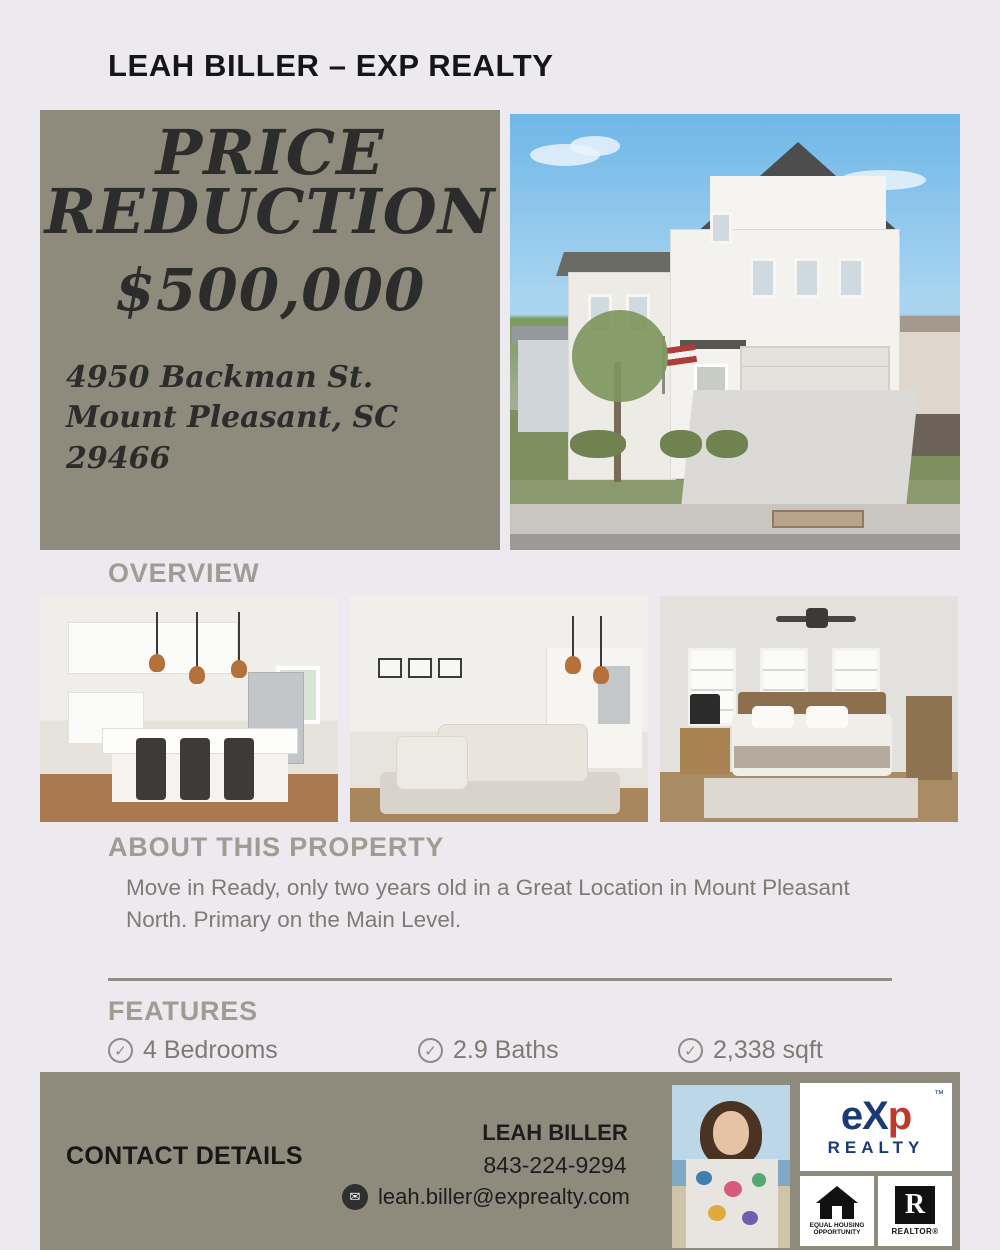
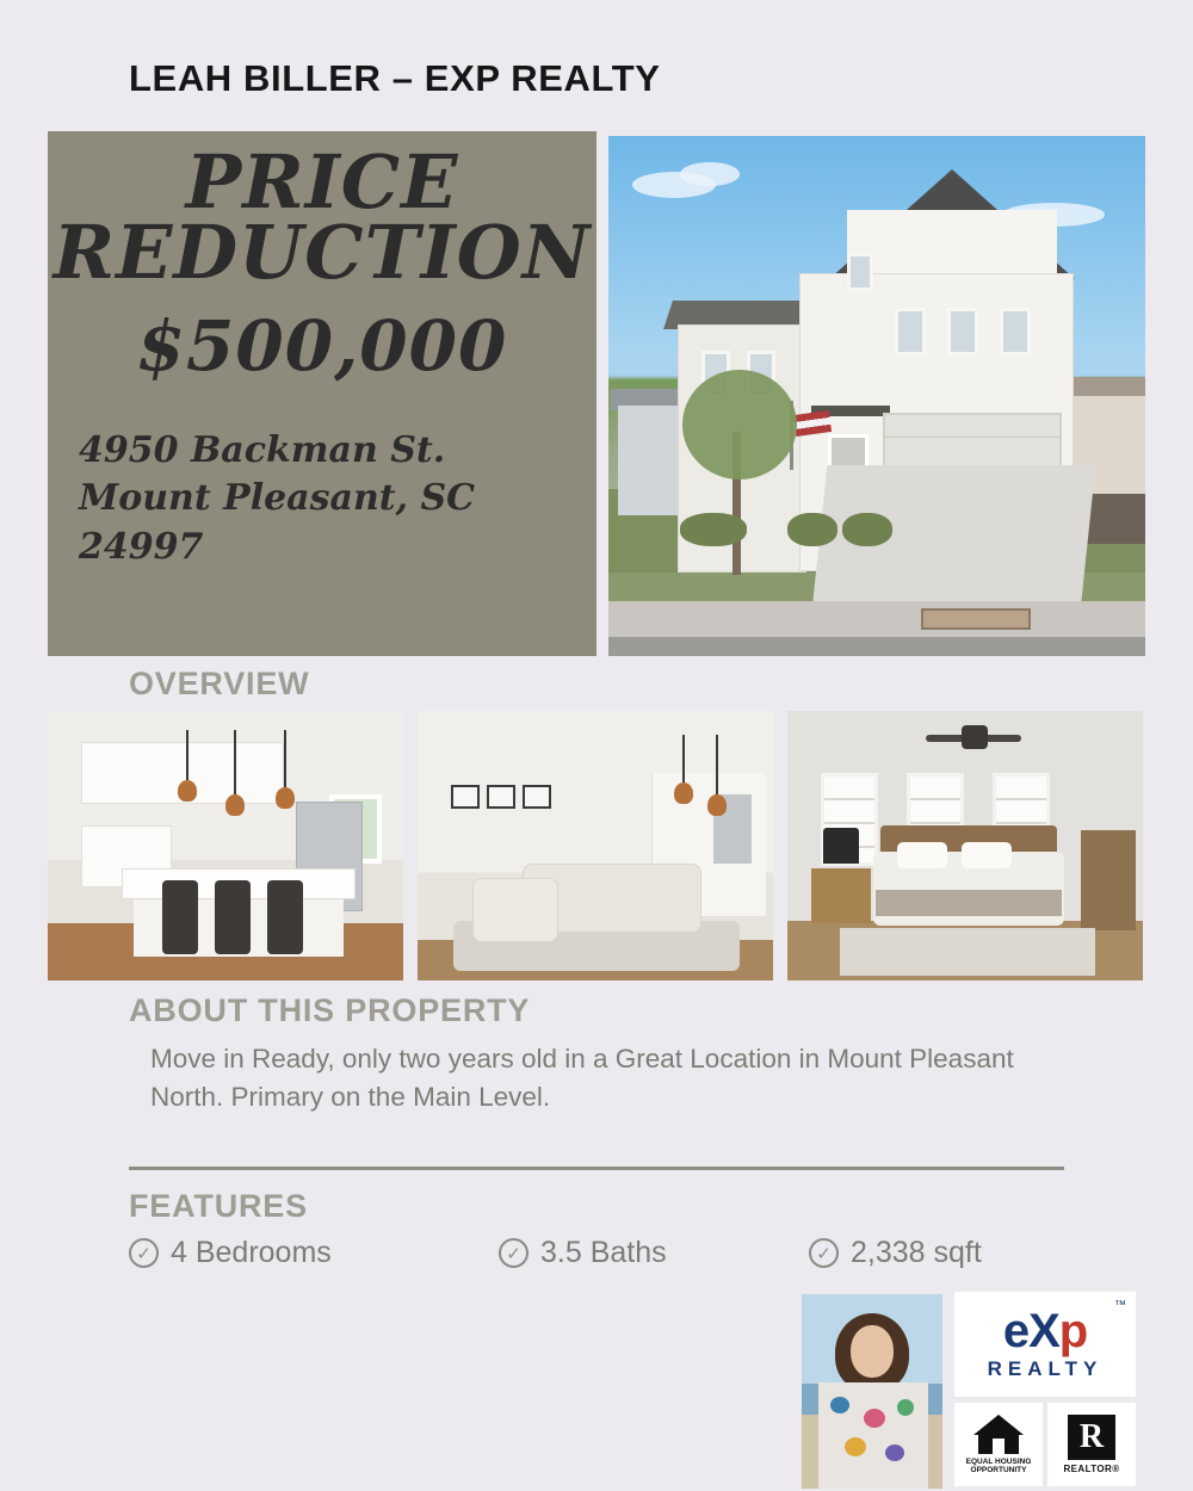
  LEAH BILLER – EXP REALTY
  PRICE
  REDUCTION
  $500,000
  4950 Backman St.
- Mount Pleasant, SC 29466
+ Mount Pleasant, SC 24997
  OVERVIEW
  ABOUT THIS PROPERTY
  Move in Ready, only two years old in a Great Location in Mount Pleasant North. Primary on the Main Level.
  FEATURES
  ✓
  4 Bedrooms
  ✓
- 2.9 Baths
+ 3.5 Baths
  ✓
  2,338 sqft
- CONTACT DETAILS
- LEAH BILLER
- 843-224-9294
- ✉
- leah.biller@exprealty.com
  ™
  eXp
  REALTY
  R
  REALTOR®
